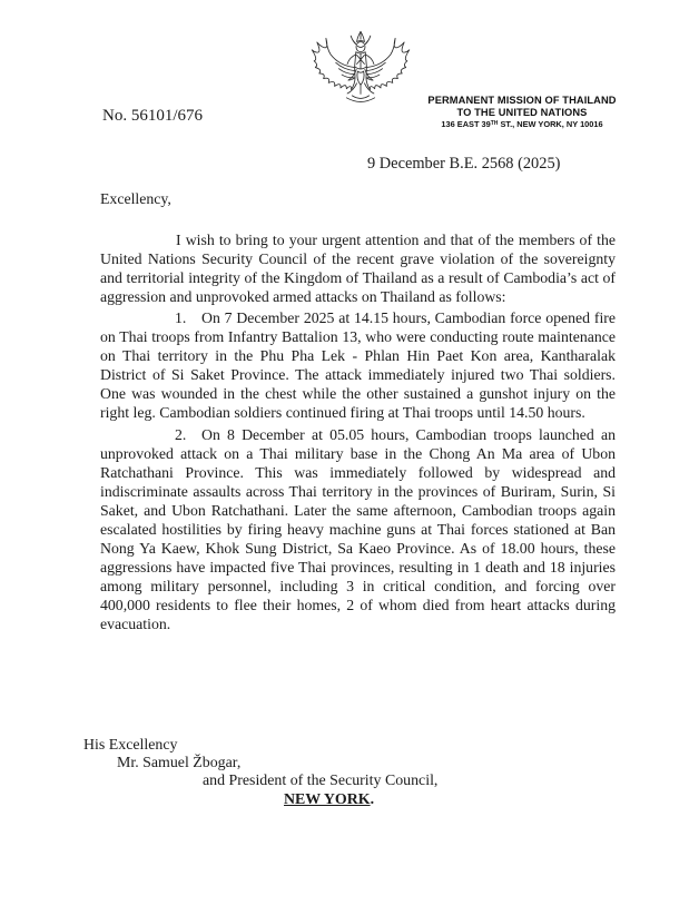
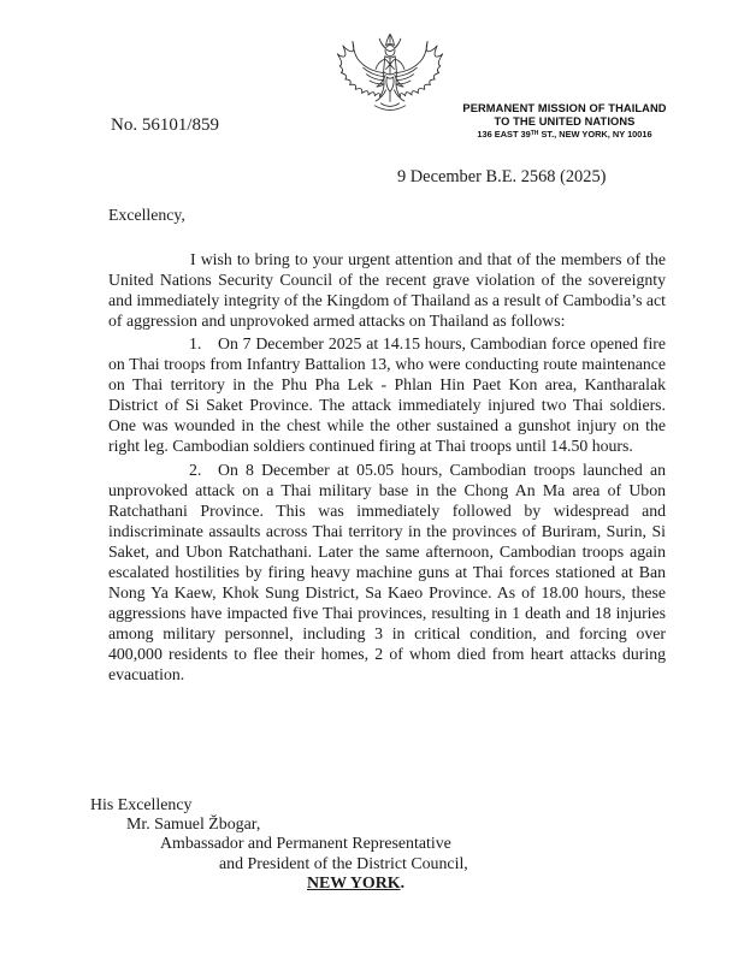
- No. 56101/676
+ No. 56101/859
  PERMANENT MISSION OF THAILAND
  TO THE UNITED NATIONS
  136 EAST 39 ST., NEW YORK, NY 10016
  9 December B.E. 2568 (2025)
  Excellency,
- I wish to bring to your urgent attention and that of the members of the United Nations Security Council of the recent grave violation of the sovereignty and territorial integrity of the Kingdom of Thailand as a result of Cambodia’s act of aggression and unprovoked armed attacks on Thailand as follows:
+ I wish to bring to your urgent attention and that of the members of the United Nations Security Council of the recent grave violation of the sovereignty and immediately integrity of the Kingdom of Thailand as a result of Cambodia’s act of aggression and unprovoked armed attacks on Thailand as follows:
  1. On 7 December 2025 at 14.15 hours, Cambodian force opened fire on Thai troops from Infantry Battalion 13, who were conducting route maintenance on Thai territory in the Phu Pha Lek - Phlan Hin Paet Kon area, Kantharalak District of Si Saket Province. The attack immediately injured two Thai soldiers. One was wounded in the chest while the other sustained a gunshot injury on the right leg. Cambodian soldiers continued firing at Thai troops until 14.50 hours.
  2. On 8 December at 05.05 hours, Cambodian troops launched an unprovoked attack on a Thai military base in the Chong An Ma area of Ubon Ratchathani Province. This was immediately followed by widespread and indiscriminate assaults across Thai territory in the provinces of Buriram, Surin, Si Saket, and Ubon Ratchathani. Later the same afternoon, Cambodian troops again escalated hostilities by firing heavy machine guns at Thai forces stationed at Ban Nong Ya Kaew, Khok Sung District, Sa Kaeo Province. As of 18.00 hours, these aggressions have impacted five Thai provinces, resulting in 1 death and 18 injuries among military personnel, including 3 in critical condition, and forcing over 400,000 residents to flee their homes, 2 of whom died from heart attacks during evacuation.
  His Excellency
  Mr. Samuel Žbogar,
+ Ambassador and Permanent Representative
- and President of the Security Council,
+ and President of the District Council,
  NEW YORK.
